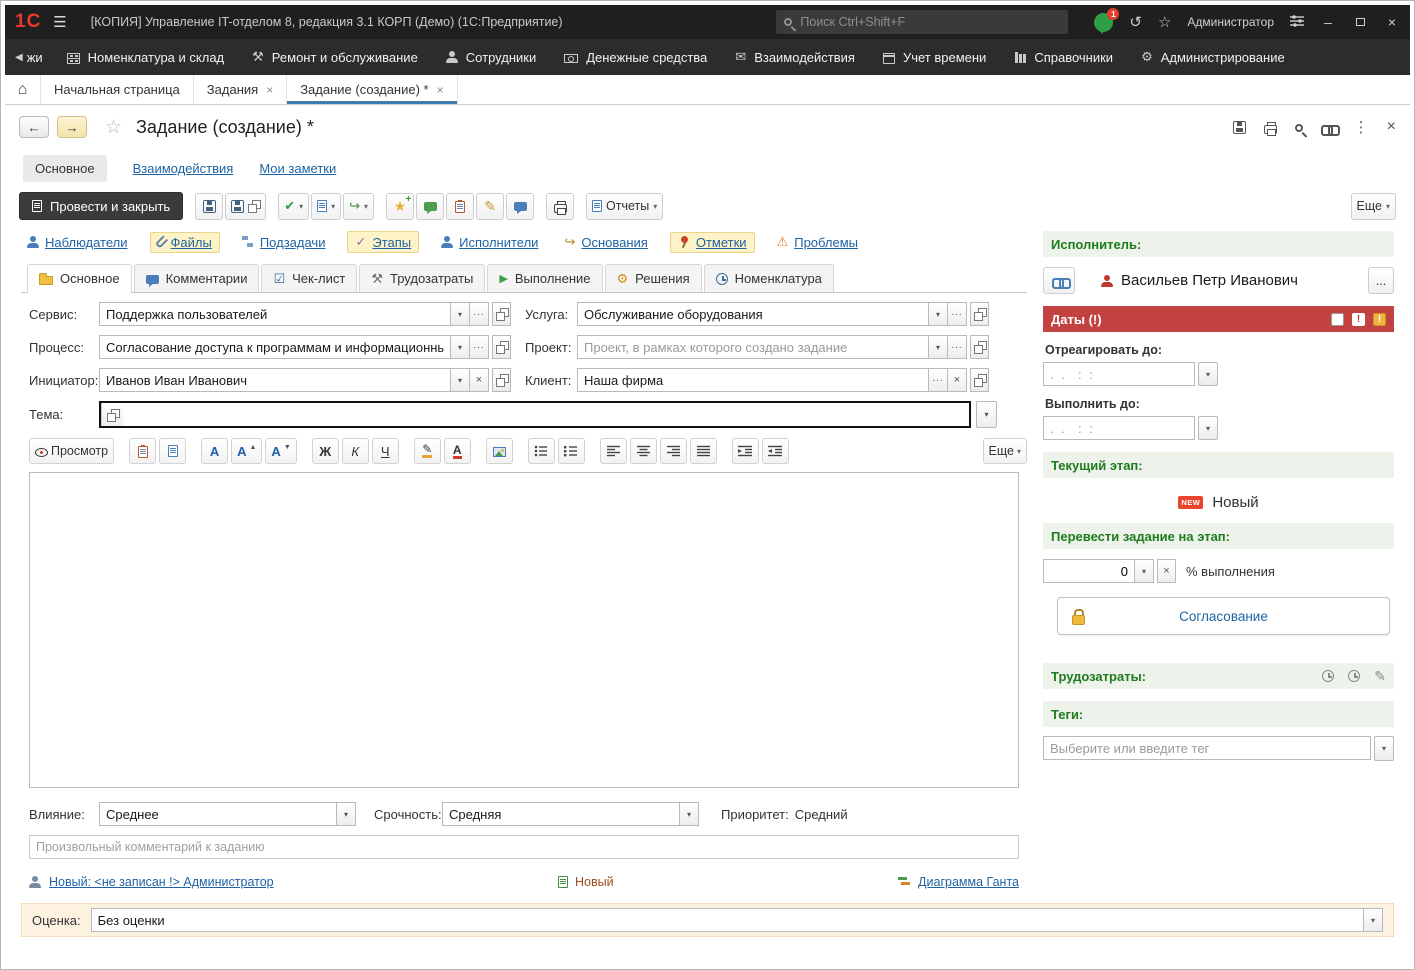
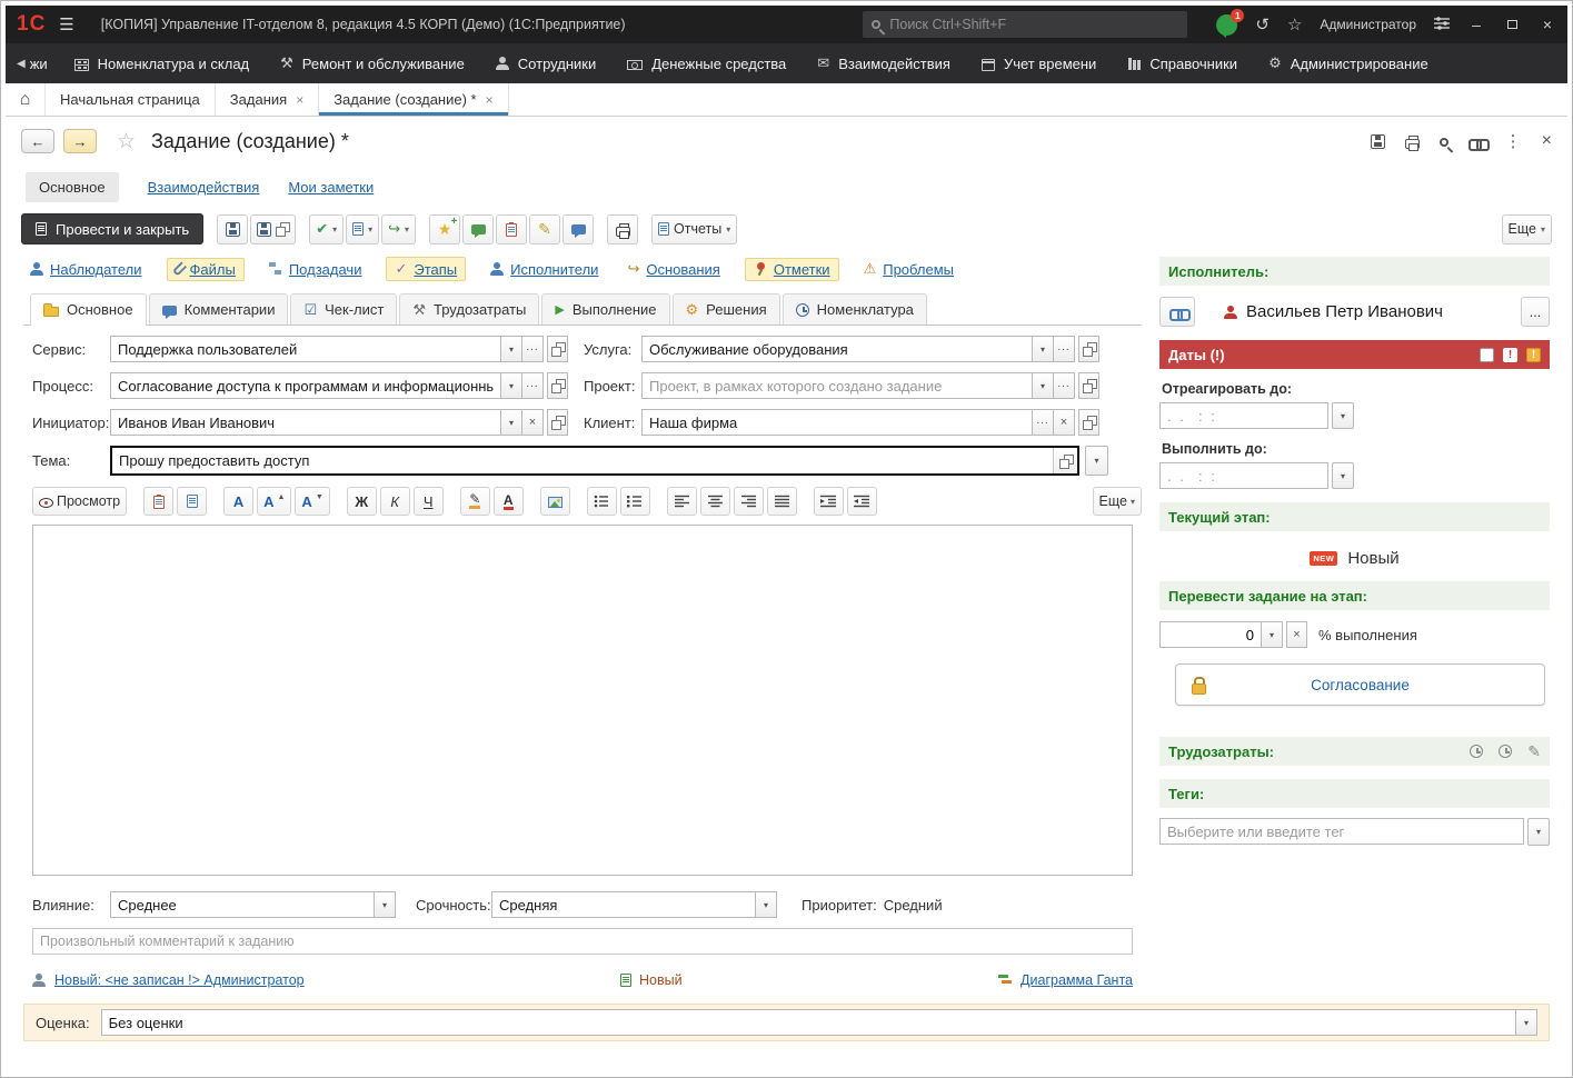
  1С
  ☰
- [КОПИЯ] Управление IT-отделом 8, редакция 3.1 КОРП (Демо) (1С:Предприятие)
+ [КОПИЯ] Управление IT-отделом 8, редакция 4.5 КОРП (Демо) (1С:Предприятие)
  Поиск Ctrl+Shift+F
  1
  ↺
  ☆
  Администратор
  –
  ×
  ◀
  жи
  Номенклатура и склад
  ⚒
  Ремонт и обслуживание
  Сотрудники
  Денежные средства
  ✉
  Взаимодействия
  Учет времени
  Справочники
  ⚙
  Администрирование
  ⌂
  Начальная страница
  Задания
  ×
  Задание (создание) *
  ×
  ←
  →
  ☆
  Задание (создание) *
  ⋮
  ×
  Основное
  Взаимодействия
  Мои заметки
  Провести и закрыть
  ✔
  ▾
  ▾
  ↪
  ▾
  ★
  +
  ✎
  Отчеты
  ▾
  Еще
  ▾
  Наблюдатели
  Файлы
  Подзадачи
  ✓
  Этапы
  Исполнители
  ↪
  Основания
  Отметки
  ⚠
  Проблемы
  Основное
  Комментарии
  ☑
  Чек-лист
  ⚒
  Трудозатраты
  ▶
  Выполнение
  ⚙
  Решения
  Номенклатура
  Сервис:
  Поддержка пользователей
  ▾
  ...
  Услуга:
  Обслуживание оборудования
  ▾
  ...
  Процесс:
  Согласование доступа к программам и информационны
  ▾
  ...
  Проект:
  Проект, в рамках которого создано задание
  ▾
  ...
  Инициатор:
  Иванов Иван Иванович
  ▾
  ×
  Клиент:
  Наша фирма
  ...
  ×
  Тема:
+ Прошу предоставить доступ
  ▾
  Просмотр
  А
  А
  А
  Ж
  К
  Ч
  ✎
  А
  Еще
  ▾
  Влияние:
  Среднее
  ▾
  Срочность:
  Средняя
  ▾
  Приоритет:
  Средний
  Произвольный комментарий к заданию
  Новый: <не записан !> Администратор
  Новый
  Диаграмма Ганта
  Исполнитель:
  Васильев Петр Иванович
  ...
  Даты (!)
  !
  !
  Отреагировать до:
  . . : :
  ▾
  Выполнить до:
  . . : :
  ▾
  Текущий этап:
  NEW
  Новый
  Перевести задание на этап:
  0
  ▾
  ×
  % выполнения
  Согласование
  Трудозатраты:
  ✎
  Теги:
  Выберите или введите тег
  ▾
  Оценка:
  Без оценки
  ▾
